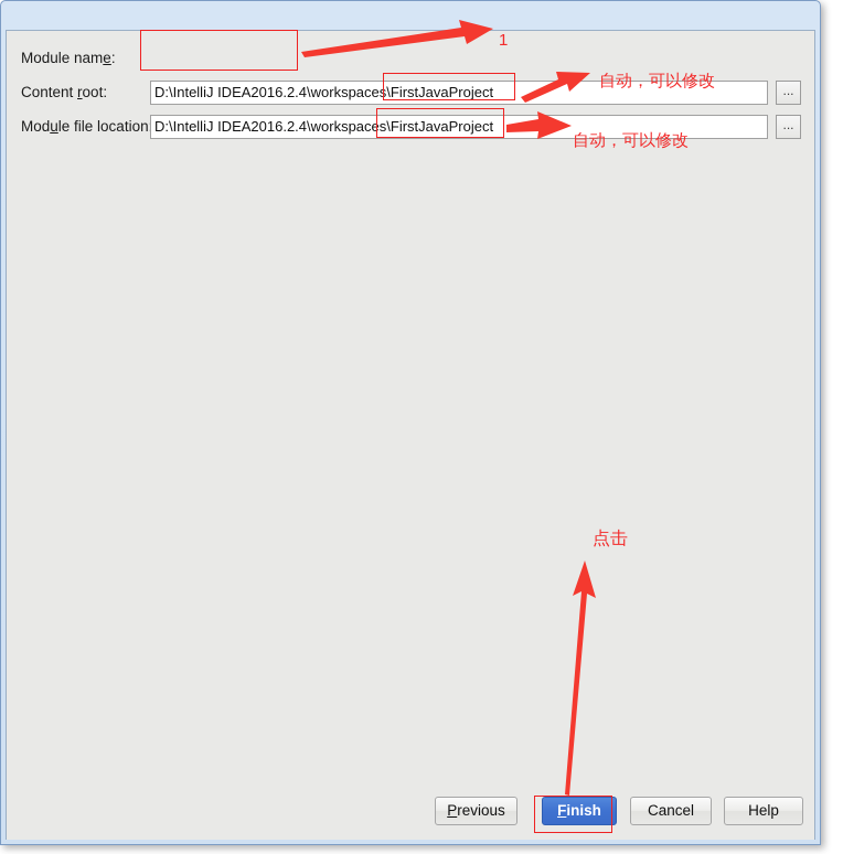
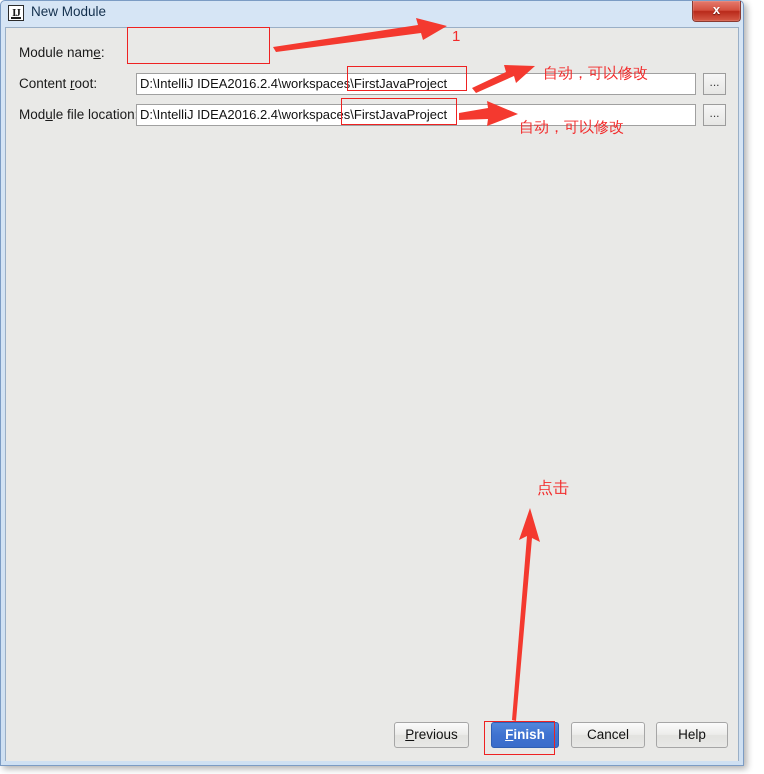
+ IJ
+ New Module
+ x
  Module name:
  Content root:
  D:\IntelliJ IDEA2016.2.4\workspaces\FirstJavaProject
  ...
  Module file location
  D:\IntelliJ IDEA2016.2.4\workspaces\FirstJavaProject
  ...
  Previous
  Finish
  Cancel
  Help
  1
  自动，可以修改
  自动，可以修改
  点击
